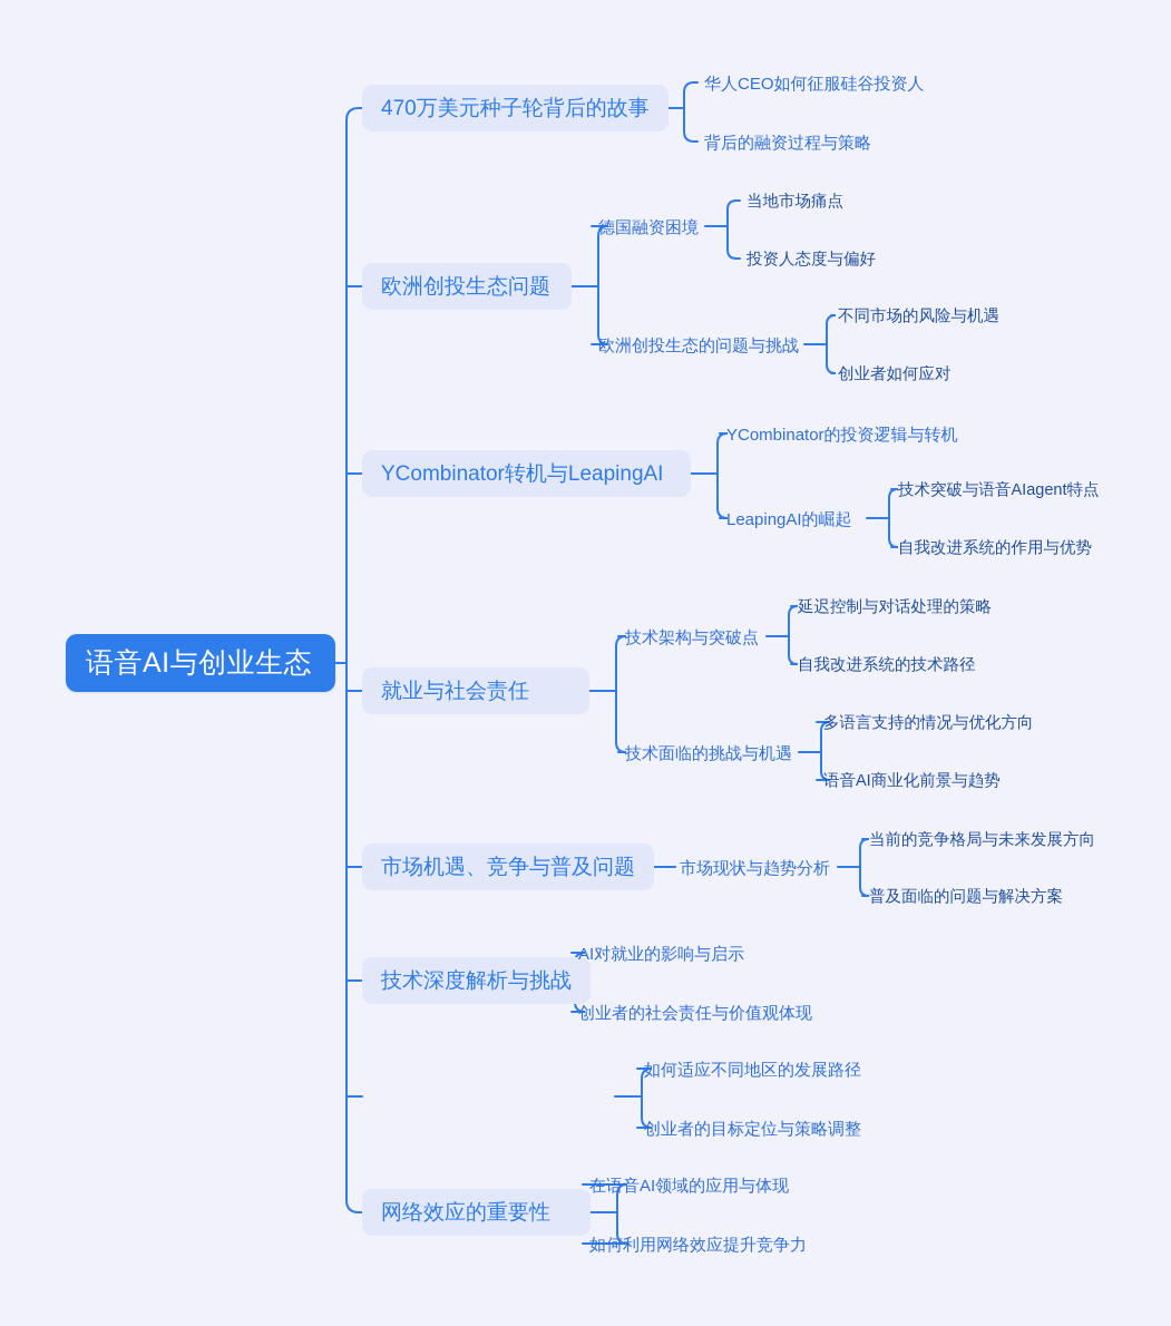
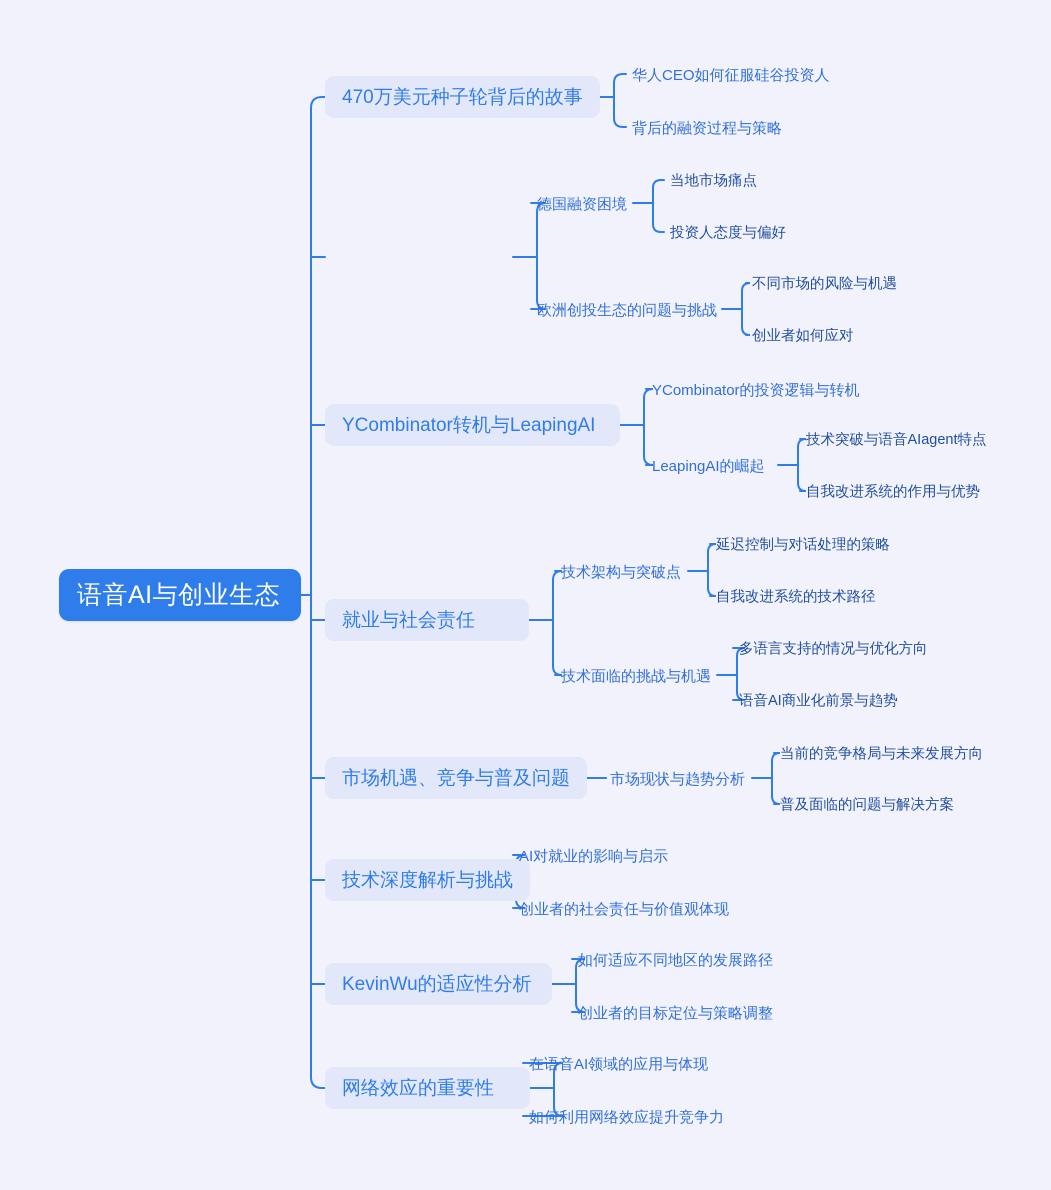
  语音AI与创业生态
  470万美元种子轮背后的故事
  华人CEO如何征服硅谷投资人
  背后的融资过程与策略
- 欧洲创投生态问题
  德国融资困境
  当地市场痛点
  投资人态度与偏好
  欧洲创投生态的问题与挑战
  不同市场的风险与机遇
  创业者如何应对
  YCombinator转机与LeapingAI
  YCombinator的投资逻辑与转机
  LeapingAI的崛起
  技术突破与语音AIagent特点
  自我改进系统的作用与优势
  就业与社会责任
  技术架构与突破点
  延迟控制与对话处理的策略
  自我改进系统的技术路径
  技术面临的挑战与机遇
  多语言支持的情况与优化方向
  语音AI商业化前景与趋势
  市场机遇、竞争与普及问题
  市场现状与趋势分析
  当前的竞争格局与未来发展方向
  普及面临的问题与解决方案
  技术深度解析与挑战
  AI对就业的影响与启示
  创业者的社会责任与价值观体现
+ KevinWu的适应性分析
  如何适应不同地区的发展路径
  创业者的目标定位与策略调整
  网络效应的重要性
  在语音AI领域的应用与体现
  如何利用网络效应提升竞争力
